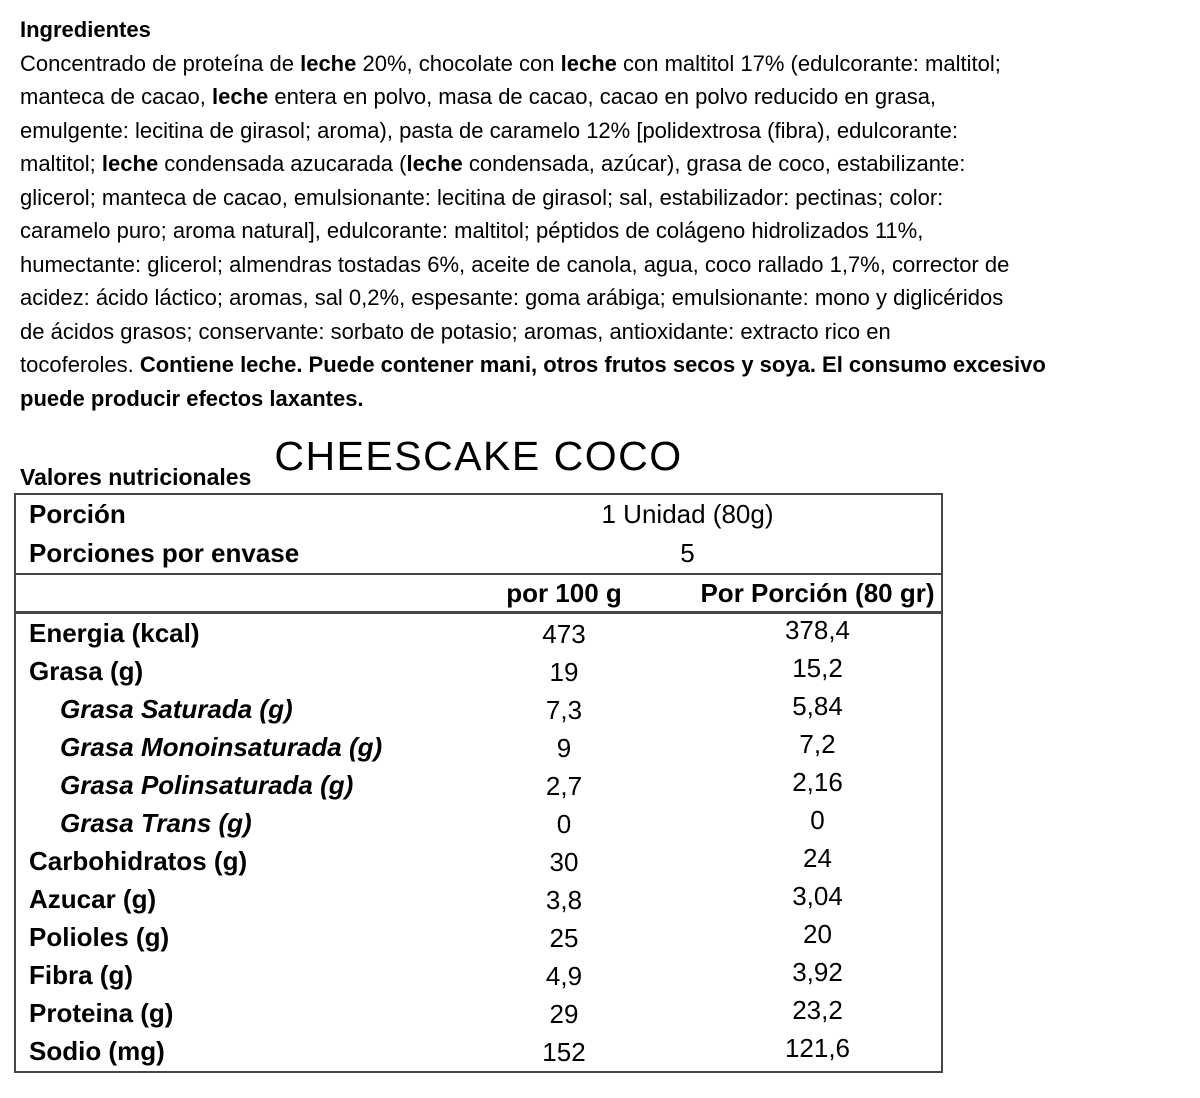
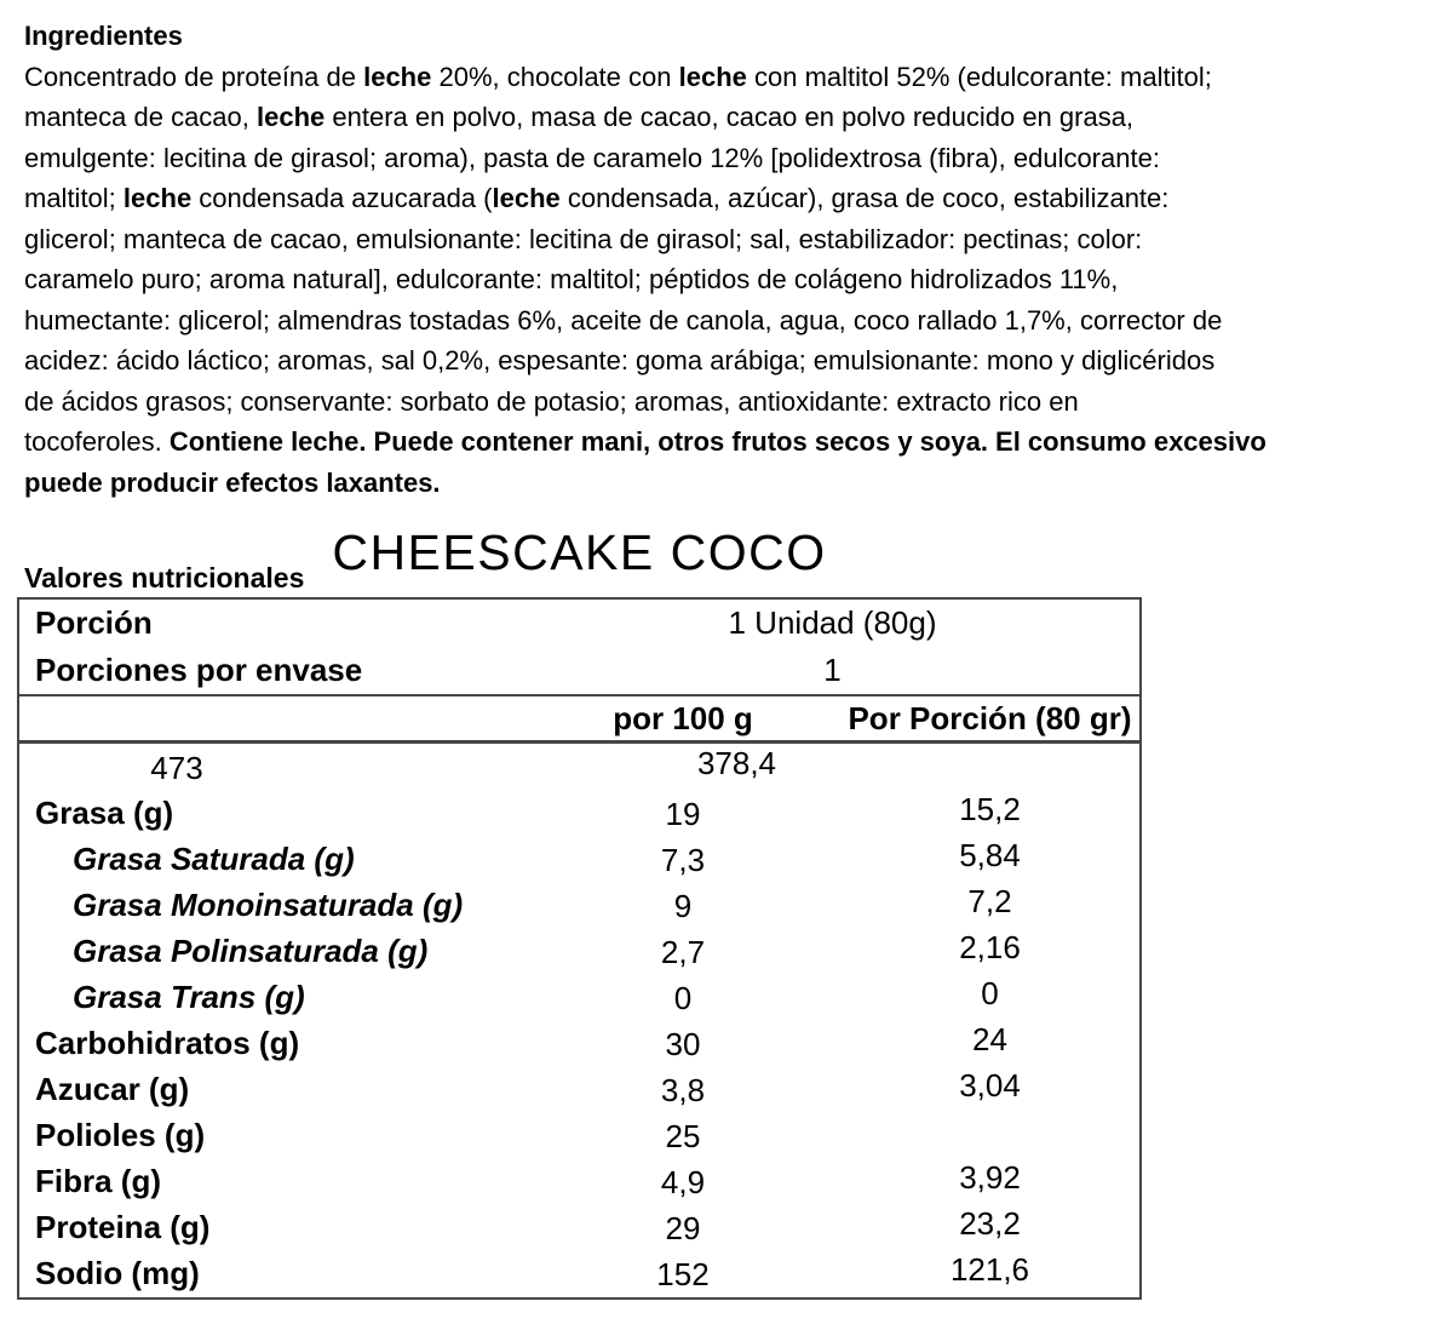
  Ingredientes
- Concentrado de proteína de leche 20%, chocolate con leche con maltitol 17% (edulcorante: maltitol;
+ Concentrado de proteína de leche 20%, chocolate con leche con maltitol 52% (edulcorante: maltitol;
  manteca de cacao, leche entera en polvo, masa de cacao, cacao en polvo reducido en grasa,
  emulgente: lecitina de girasol; aroma), pasta de caramelo 12% [polidextrosa (fibra), edulcorante:
  maltitol; leche condensada azucarada (leche condensada, azúcar), grasa de coco, estabilizante:
  glicerol; manteca de cacao, emulsionante: lecitina de girasol; sal, estabilizador: pectinas; color:
  caramelo puro; aroma natural], edulcorante: maltitol; péptidos de colágeno hidrolizados 11%,
  humectante: glicerol; almendras tostadas 6%, aceite de canola, agua, coco rallado 1,7%, corrector de
  acidez: ácido láctico; aromas, sal 0,2%, espesante: goma arábiga; emulsionante: mono y diglicéridos
  de ácidos grasos; conservante: sorbato de potasio; aromas, antioxidante: extracto rico en
  tocoferoles. Contiene leche. Puede contener mani, otros frutos secos y soya. El consumo excesivo
  puede producir efectos laxantes.
  CHEESCAKE COCO
  Valores nutricionales
  Porción
  1 Unidad (80g)
  Porciones por envase
- 5
+ 1
  por 100 g
  Por Porción (80 gr)
- Energia (kcal)
  473
  378,4
  Grasa (g)
  19
  15,2
  Grasa Saturada (g)
  7,3
  5,84
  Grasa Monoinsaturada (g)
  9
  7,2
  Grasa Polinsaturada (g)
  2,7
  2,16
  Grasa Trans (g)
  0
  0
  Carbohidratos (g)
  30
  24
  Azucar (g)
  3,8
  3,04
  Polioles (g)
  25
- 20
  Fibra (g)
  4,9
  3,92
  Proteina (g)
  29
  23,2
  Sodio (mg)
  152
  121,6
